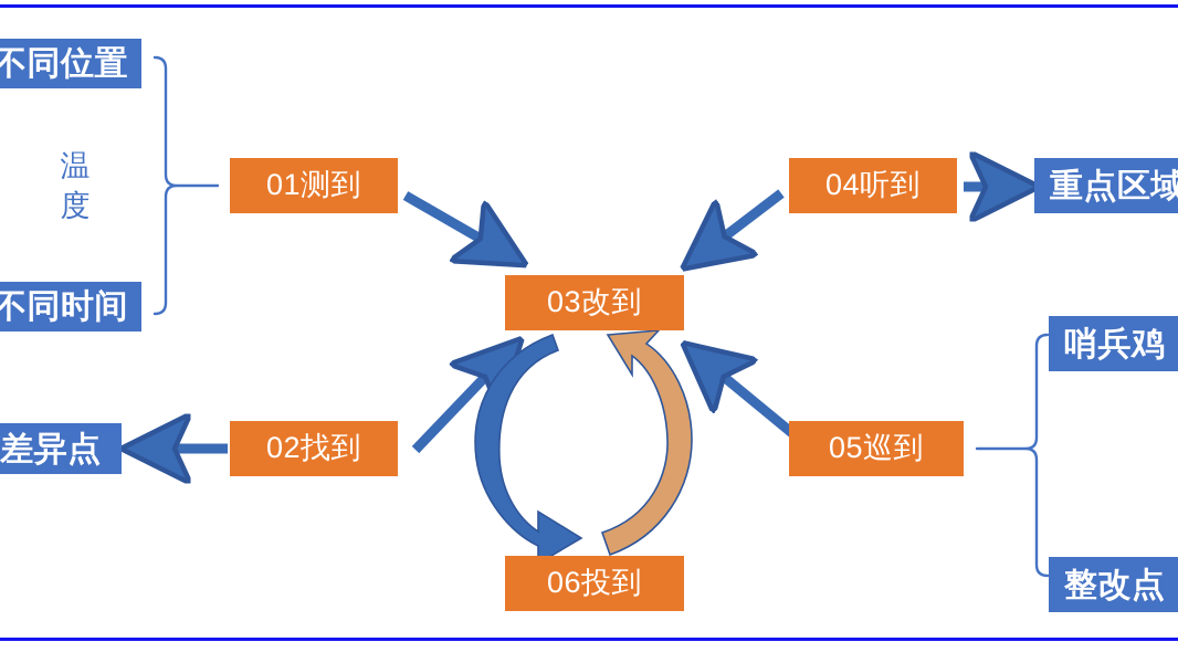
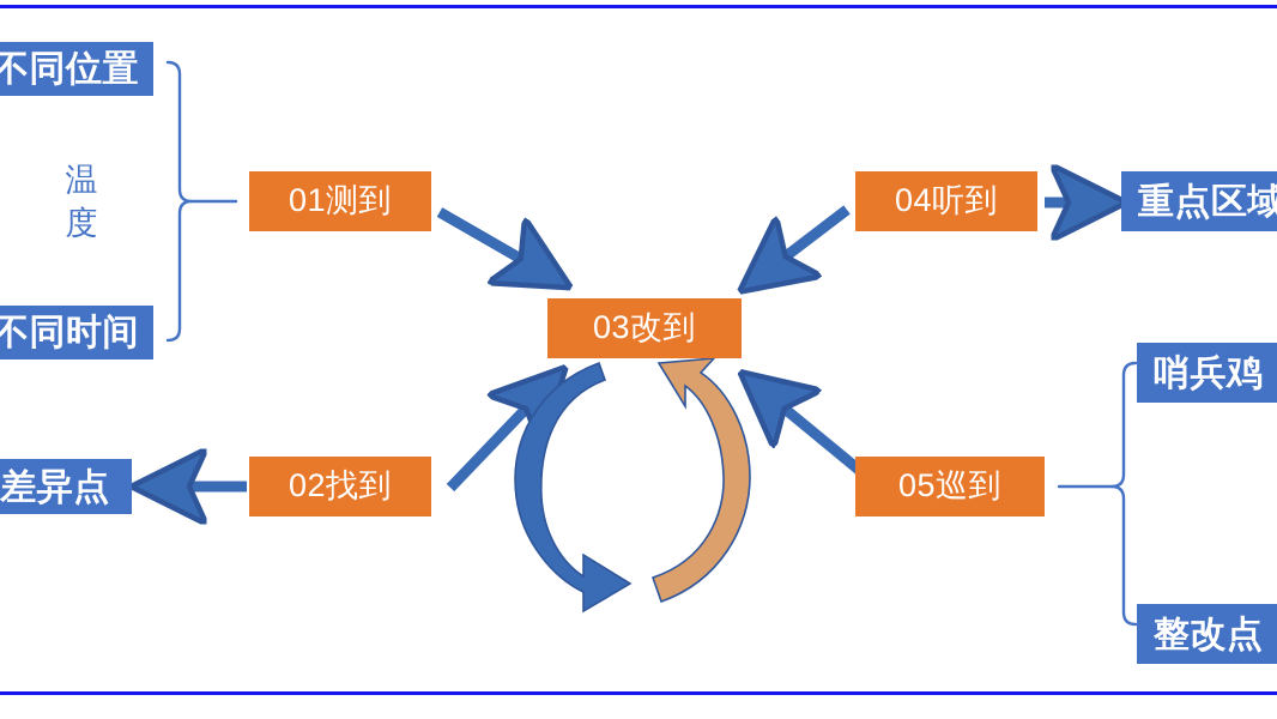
  不同位置
  不同时间
  差异点
  重点区域
  哨兵鸡
  整改点
  温
  度
  01测到
  02找到
  03改到
  04听到
  05巡到
- 06投到
